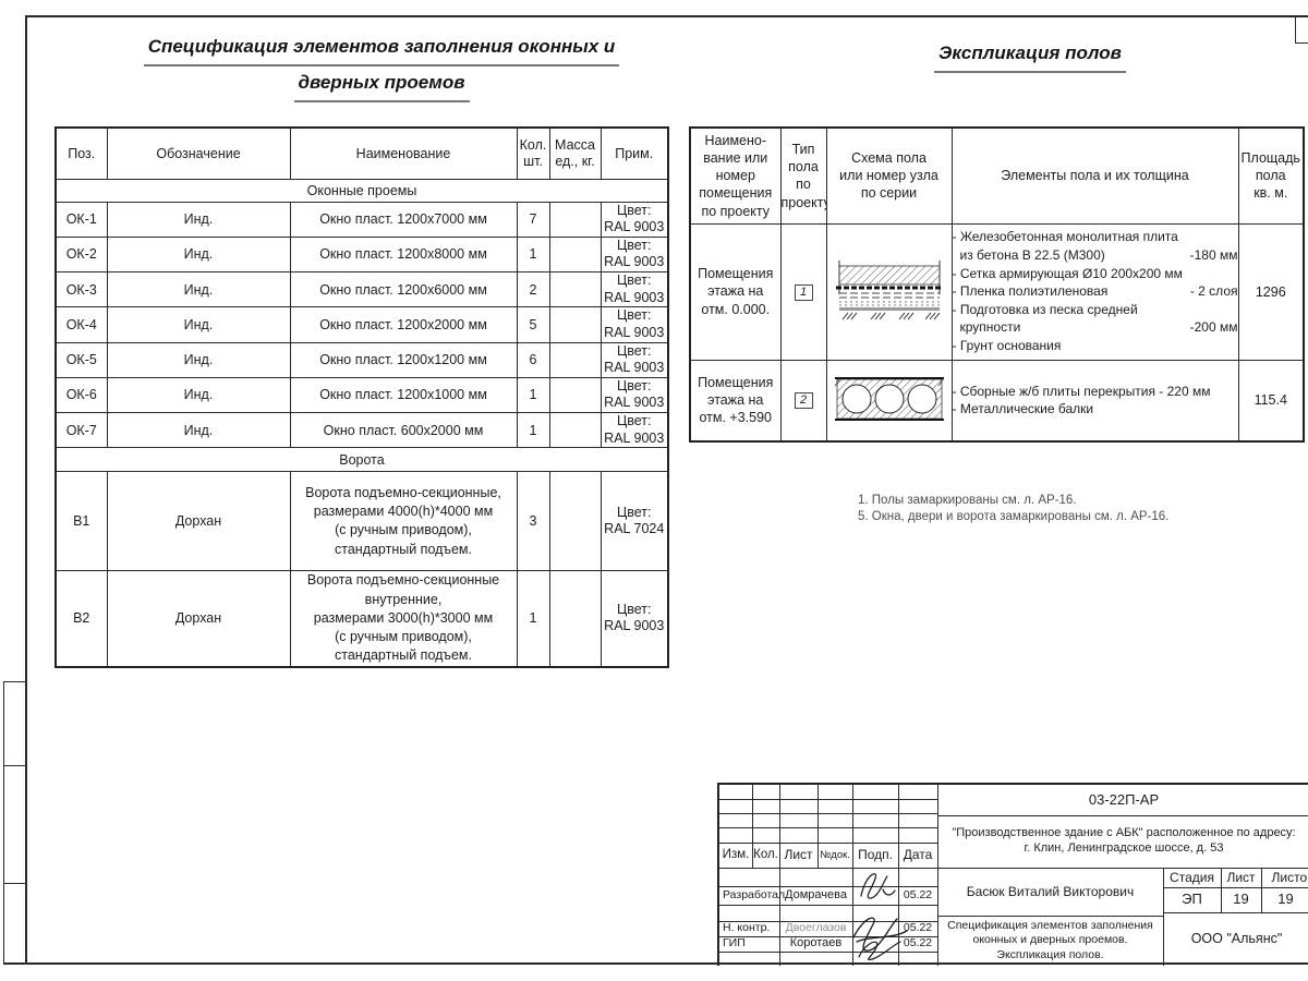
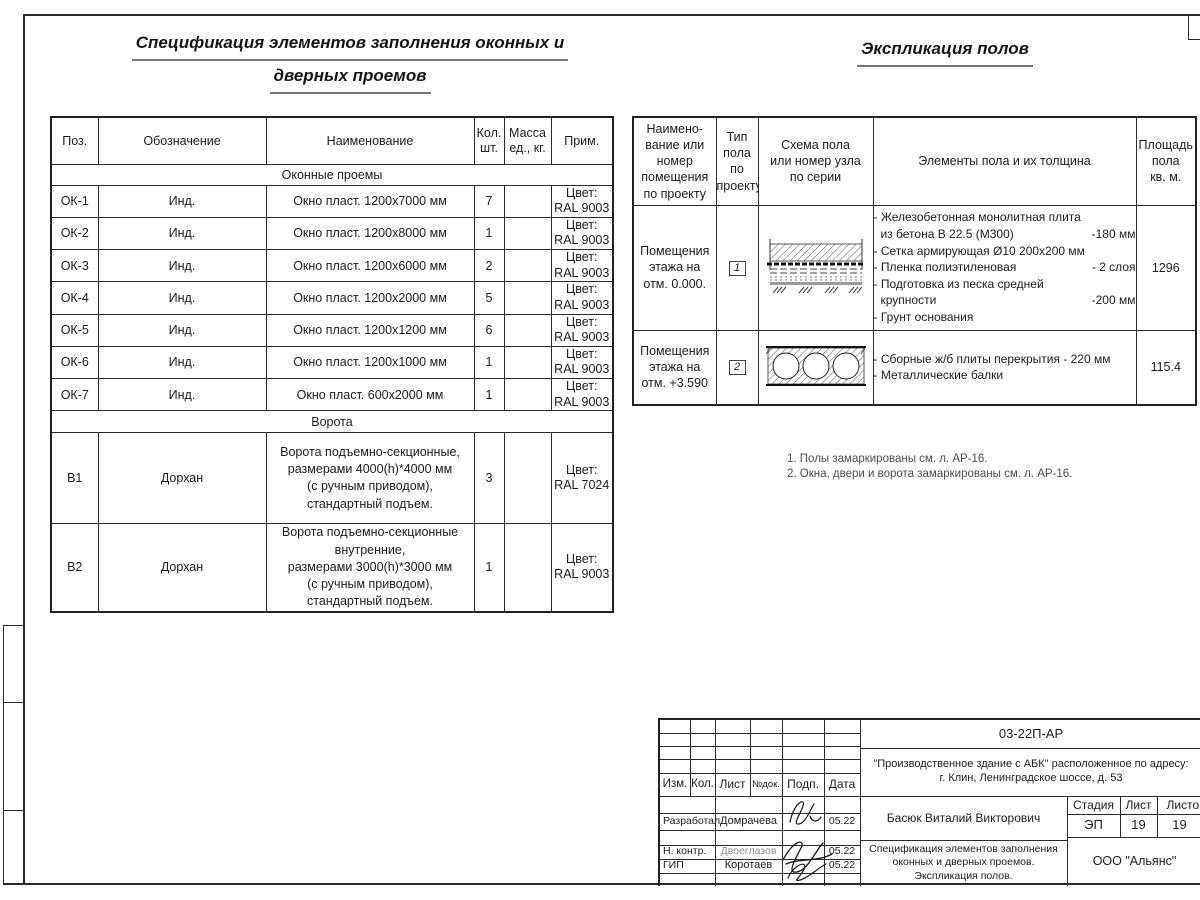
  Спецификация элементов заполнения оконных и
  дверных проемов
  Экспликация полов
  Поз.	Обозначение	Наименование	Кол. шт.	Масса ед., кг.	Прим.
  Оконные проемы
  ОК-1	Инд.	Окно пласт. 1200х7000 мм	7		Цвет: RAL 9003
  ОК-2	Инд.	Окно пласт. 1200х8000 мм	1		Цвет: RAL 9003
  ОК-3	Инд.	Окно пласт. 1200х6000 мм	2		Цвет: RAL 9003
  ОК-4	Инд.	Окно пласт. 1200х2000 мм	5		Цвет: RAL 9003
  ОК-5	Инд.	Окно пласт. 1200х1200 мм	6		Цвет: RAL 9003
  ОК-6	Инд.	Окно пласт. 1200х1000 мм	1		Цвет: RAL 9003
  ОК-7	Инд.	Окно пласт. 600х2000 мм	1		Цвет: RAL 9003
  Ворота
  В1	Дорхан	Ворота подъемно-секционные, размерами 4000(h)*4000 мм (с ручным приводом), стандартный подъем.	3		Цвет: RAL 7024
  В2	Дорхан	Ворота подъемно-секционные внутренние, размерами 3000(h)*3000 мм (с ручным приводом), стандартный подъем.	1		Цвет: RAL 9003
  Наимено- вание или номер помещения по проекту	Тип пола по проект	Схема пола или номер узла по серии	Элементы пола и их толщина	Площадь пола кв. м.
  Помещения этажа на отм. 0.000.	1		- Железобетонная монолитная плита из бетона В 22.5 (М300) -180 мм - Сетка армирующая Ø10 200х200 мм - Пленка полиэтиленовая - 2 слоя - Подготовка из песка средней крупности -200 мм - Грунт основания	1296
  Помещения этажа на отм. +3.590	2		- Сборные ж/б плиты перекрытия - 220 мм - Металлические балки	115.4
  1. Полы замаркированы см. л. АР-16.
- 5. Окна, двери и ворота замаркированы см. л. АР-16.
+ 2. Окна, двери и ворота замаркированы см. л. АР-16.
  Изм.
  Кол.
  Лист
  №док.
  Подп.
  Дата
  03-22П-АР
  "Производственное здание с АБК" расположенное по адресу:
  г. Клин, Ленинградское шоссе, д. 53
  Разработа
  Домрачева
  05.22
  Н. контр.
  Двоеглазов
  05.22
  ГИП
  Коротаев
  05.22
  Басюк Виталий Викторович
  Спецификация элементов заполнения
  оконных и дверных проемов.
  Экспликация полов.
  Стадия
  Лист
  Листо
  ЭП
  19
  19
  ООО "Альянс"
